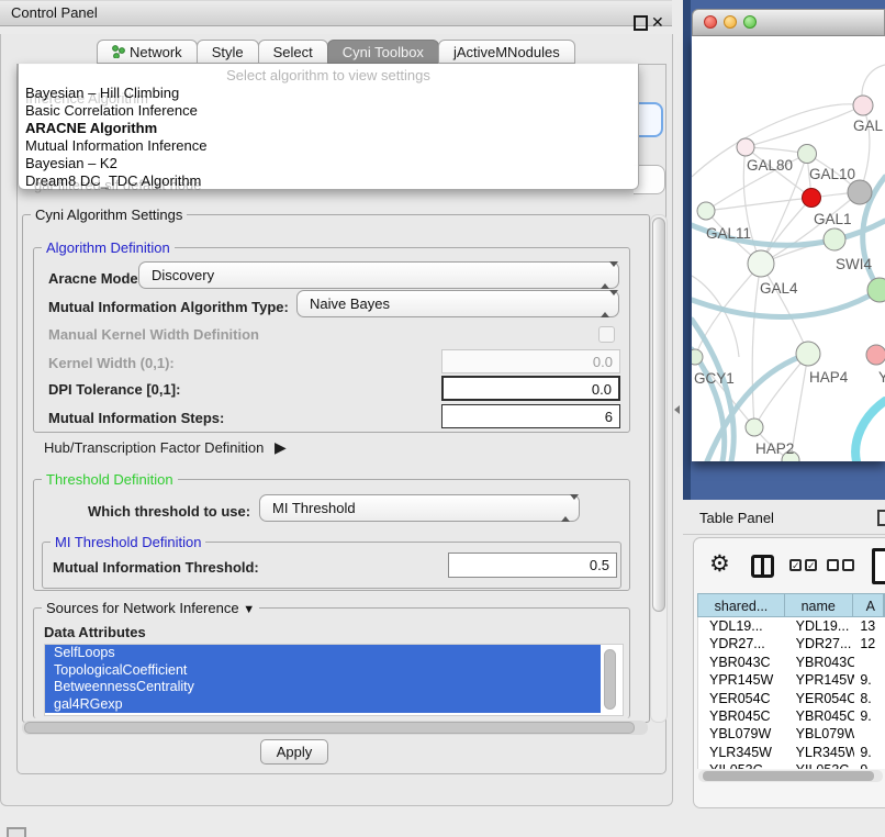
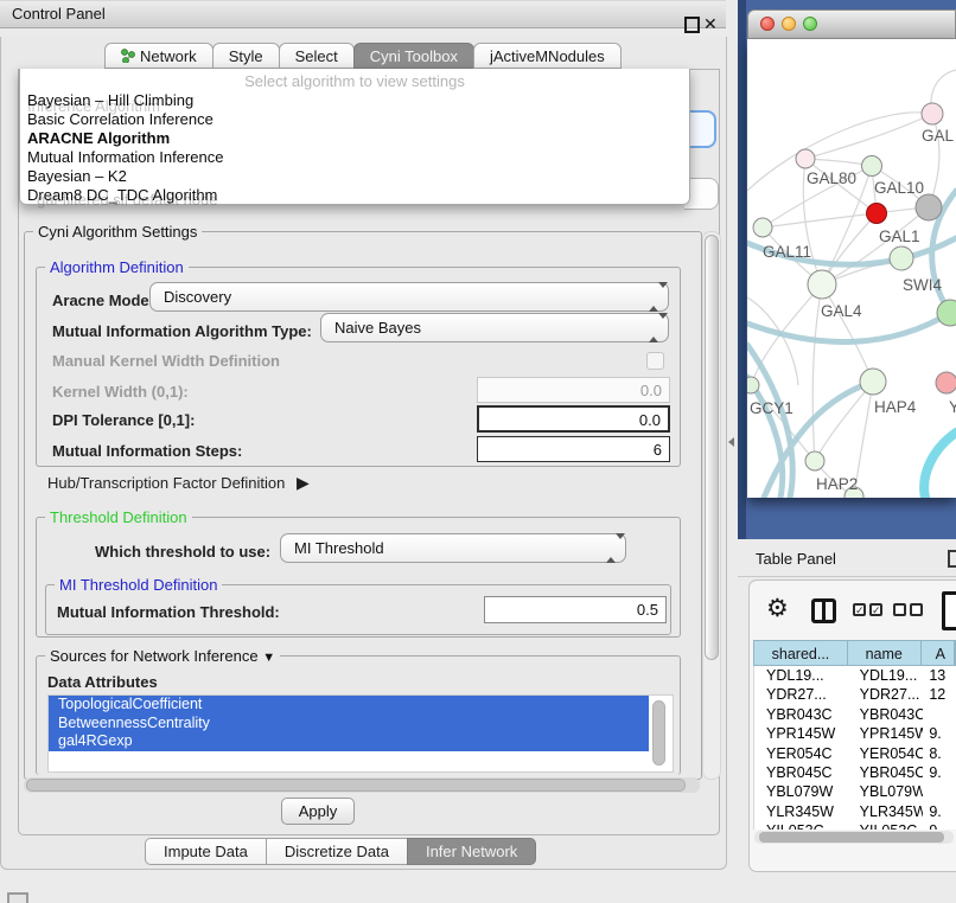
  Control Panel
  ✕
  Network
  Style
  Select
  Cyni Toolbox
  jActiveMNodules
  Cyni Algorithm Settings
  Algorithm Definition
  Aracne Mode
  Discovery
  Mutual Information Algorithm Type:
  Naive Bayes
  Manual Kernel Width Definition
  Kernel Width (0,1):
  0.0
  DPI Tolerance [0,1]:
  0.0
  Mutual Information Steps:
  6
  Hub/Transcription Factor Definition ▶
  Threshold Definition
  Which threshold to use:
  MI Threshold
  MI Threshold Definition
  Mutual Information Threshold:
  0.5
  Sources for Network Inference ▼
  Data Attributes
- SelfLoops
  TopologicalCoefficient
  BetweennessCentrality
  gal4RGexp
  Apply
+ Impute Data
+ Discretize Data
+ Infer Network
  Select algorithm to view settings
  Bayesian – Hill Climbing
  Basic Correlation Inference
  ARACNE Algorithm
  Mutual Information Inference
  Bayesian – K2
  Dream8 DC_TDC Algorithm
  Inference Algorithm
  gal-filtered sif default node
  GAL
  GAL80
  GAL10
  GAL1
  GAL11
  SWI4
  GAL4
  GCY1
  HAP4
  Y
  HAP2
  Table Panel
  ⚙
  ✓
  ✓
  shared...
  name
  A
  YDL19...
  YDL19...
  13
  YDR27...
  YDR27...
  12
  YBR043C
  YBR043C
  YPR145W
  YPR145W
  9.
  YER054C
  YER054C
  8.
  YBR045C
  YBR045C
  9.
  YBL079W
  YBL079W
  YLR345W
  YLR345W
  9.
